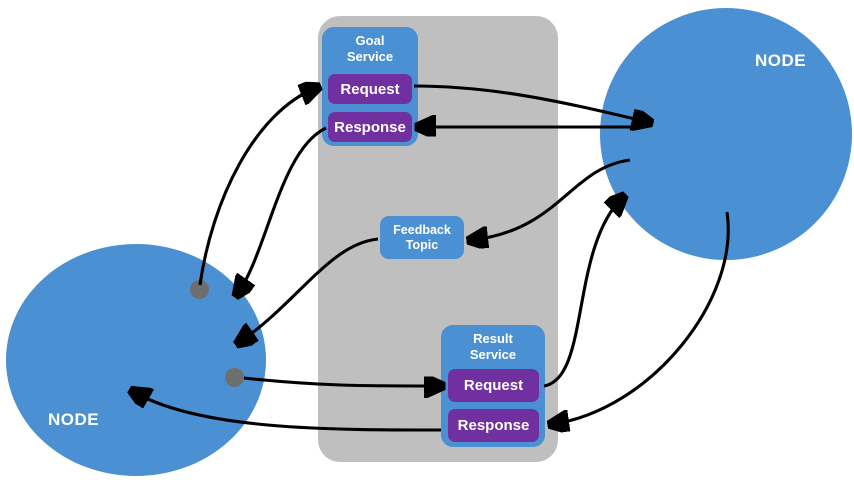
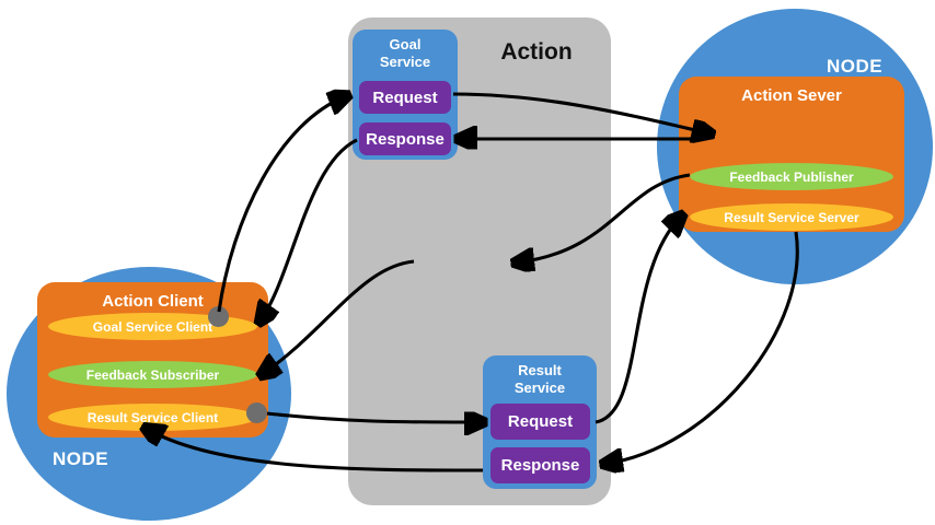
+ Action
+ Action Client
+ Goal Service Client
+ Feedback Subscriber
+ Result Service Client
  NODE
+ Action Sever
+ Feedback Publisher
+ Result Service Server
  NODE
  Goal
  Service
  Request
  Response
  Result
  Service
  Request
  Response
- Feedback
- Topic
